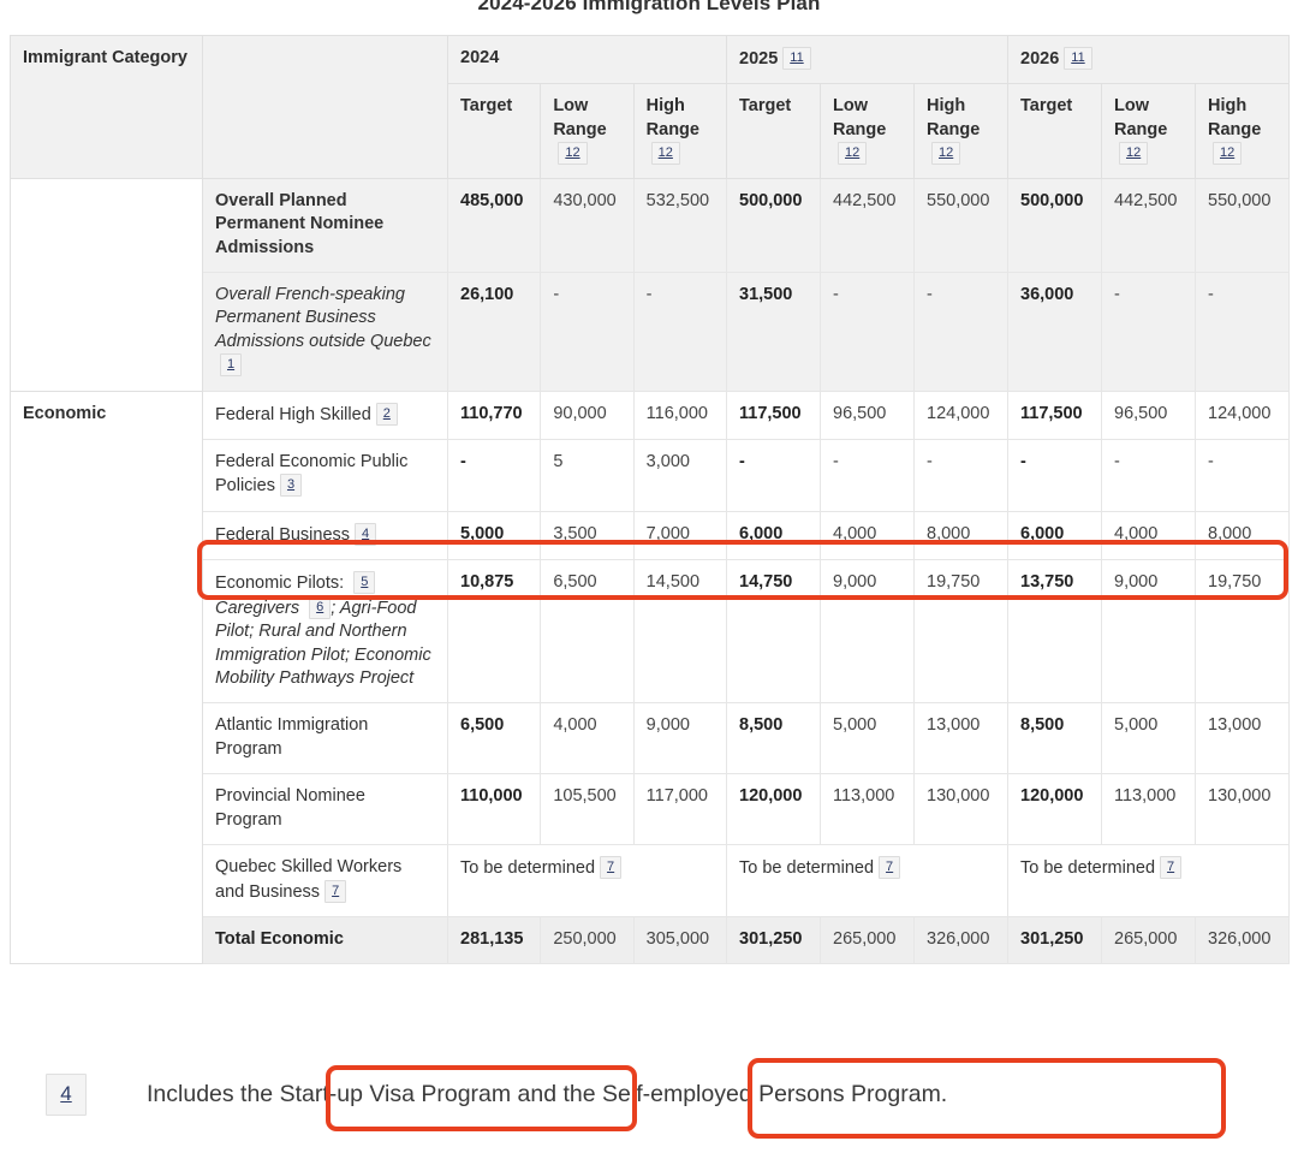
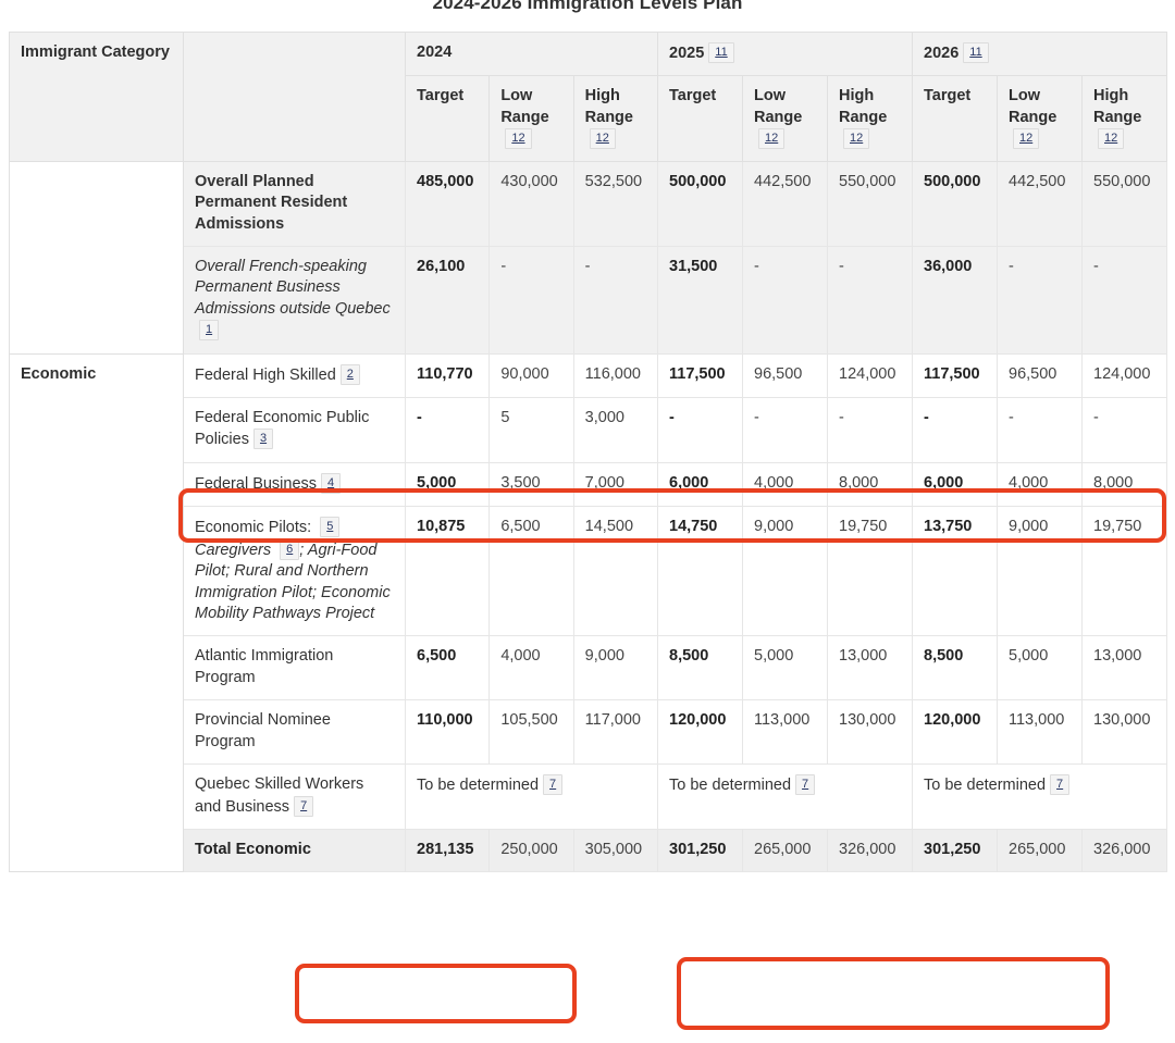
  2024-2026 Immigration Levels Plan
  Immigrant Category		2024	2025 11	2026 11
  Target	Low Range12	High Range12	Target	Low Range12	High Range12	Target	Low Range12	High Range12
- 	Overall Planned Permanent Nominee Admissions	485,000	430,000	532,500	500,000	442,500	550,000	500,000	442,500	550,000
+ 	Overall Planned Permanent Resident Admissions	485,000	430,000	532,500	500,000	442,500	550,000	500,000	442,500	550,000
  Overall French-speaking Permanent Business Admissions outside Quebec1	26,100	-	-	31,500	-	-	36,000	-	-
  Economic	Federal High Skilled 2	110,770	90,000	116,000	117,500	96,500	124,000	117,500	96,500	124,000
  Federal Economic Public Policies 3	-	5	3,000	-	-	-	-	-	-
  Federal Business 4	5,000	3,500	7,000	6,000	4,000	8,000	6,000	4,000	8,000
  Economic Pilots: 5 Caregivers 6 ; Agri-Food Pilot; Rural and Northern Immigration Pilot; Economic Mobility Pathways Project	10,875	6,500	14,500	14,750	9,000	19,750	13,750	9,000	19,750
  Atlantic Immigration Program	6,500	4,000	9,000	8,500	5,000	13,000	8,500	5,000	13,000
  Provincial Nominee Program	110,000	105,500	117,000	120,000	113,000	130,000	120,000	113,000	130,000
  Quebec Skilled Workers and Business 7	To be determined 7	To be determined 7	To be determined 7
  Total Economic	281,135	250,000	305,000	301,250	265,000	326,000	301,250	265,000	326,000
- 4
- Includes the Start-up Visa Program and the Self-employed Persons Program.
